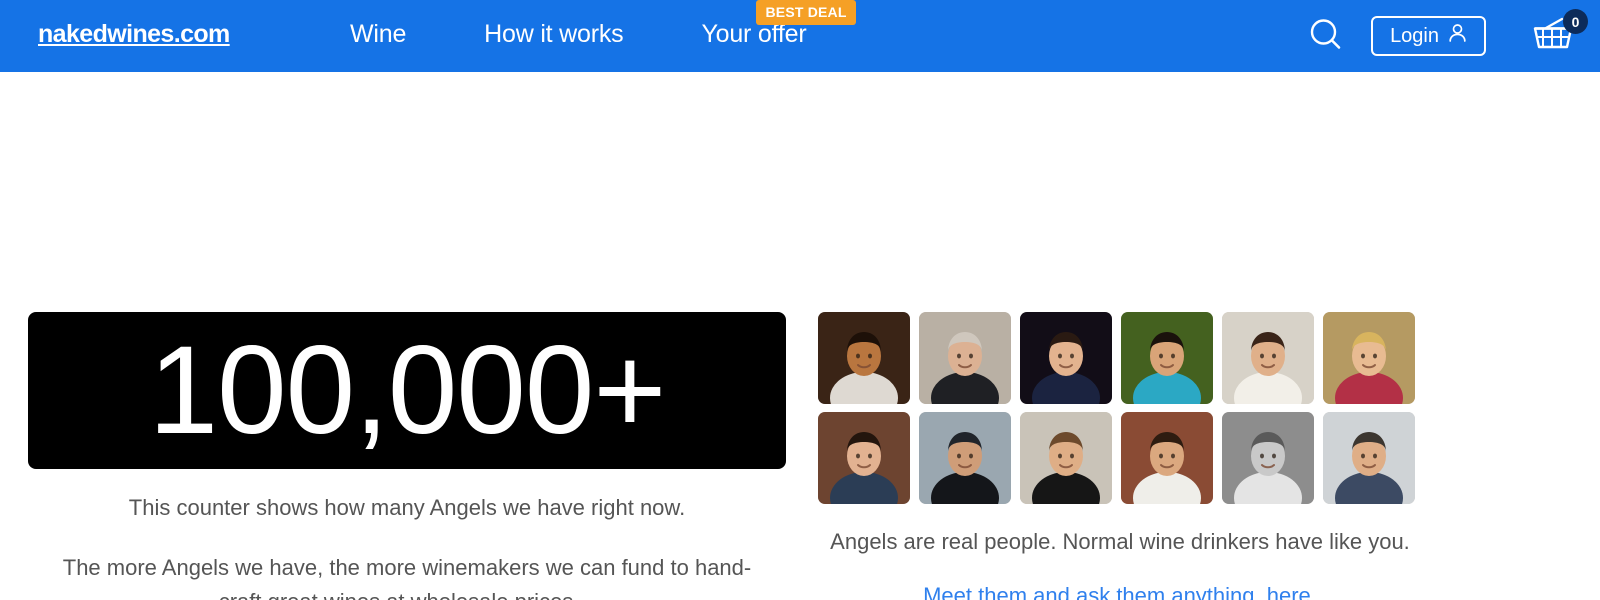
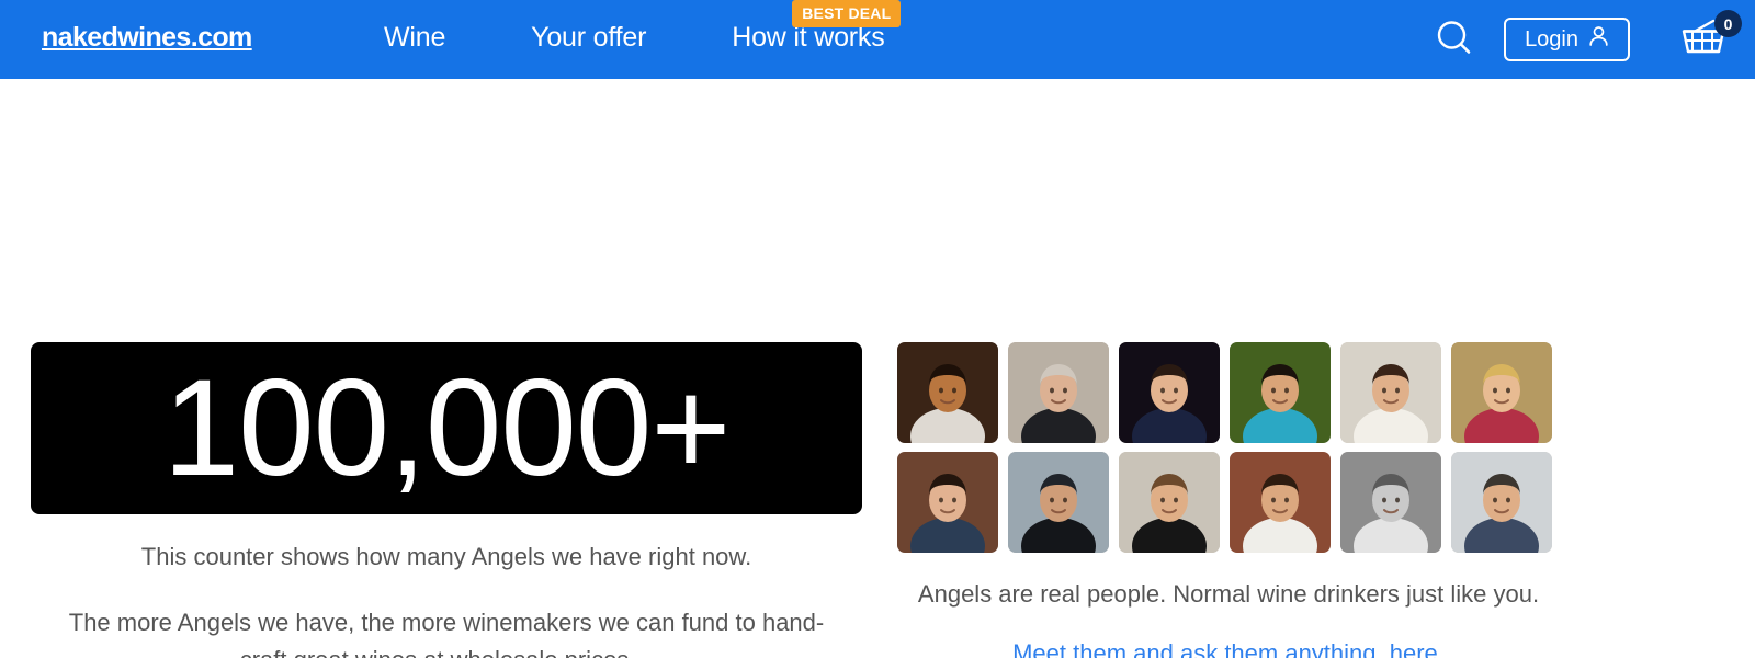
  nakedwines.com
  Wine
- How it works
+ Your offer
  BEST DEAL
- Your offer
+ How it works
  Login
  0
  100,000+
  This counter shows how many Angels we have right now.
- Angels are real people. Normal wine drinkers have like you.
+ Angels are real people. Normal wine drinkers just like you.
  Meet them and ask them anything, here.
